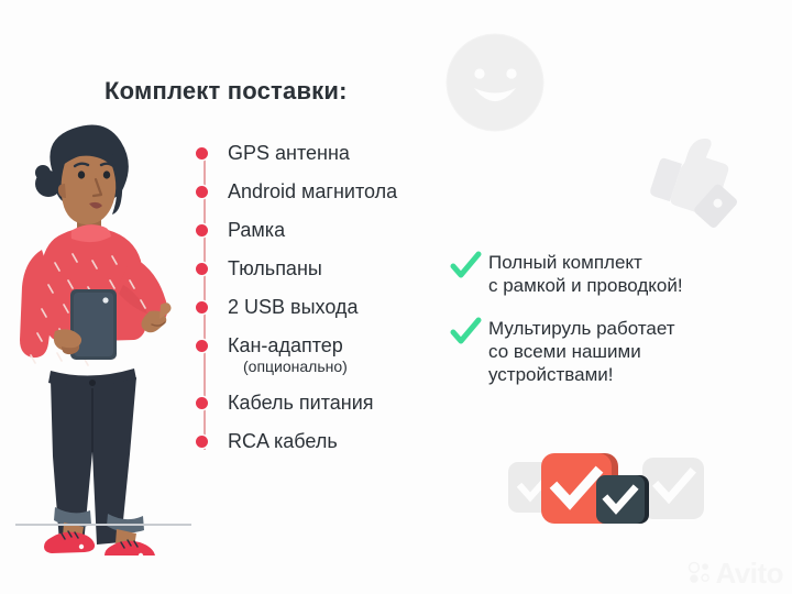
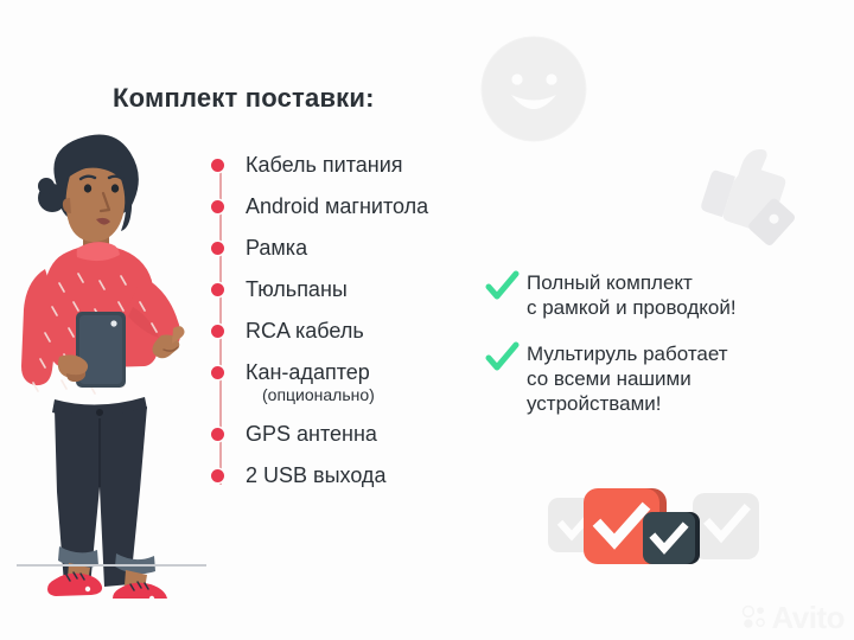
  Комплект поставки:
- GPS антенна
+ Кабель питания
  Android магнитола
  Рамка
  Тюльпаны
- 2 USB выхода
+ RCA кабель
  Кан-адаптер
  (опционально)
- Кабель питания
+ GPS антенна
- RCA кабель
+ 2 USB выхода
  Полный комплект
  с рамкой и проводкой!
  Мультируль работает
  со всеми нашими
  устройствами!
